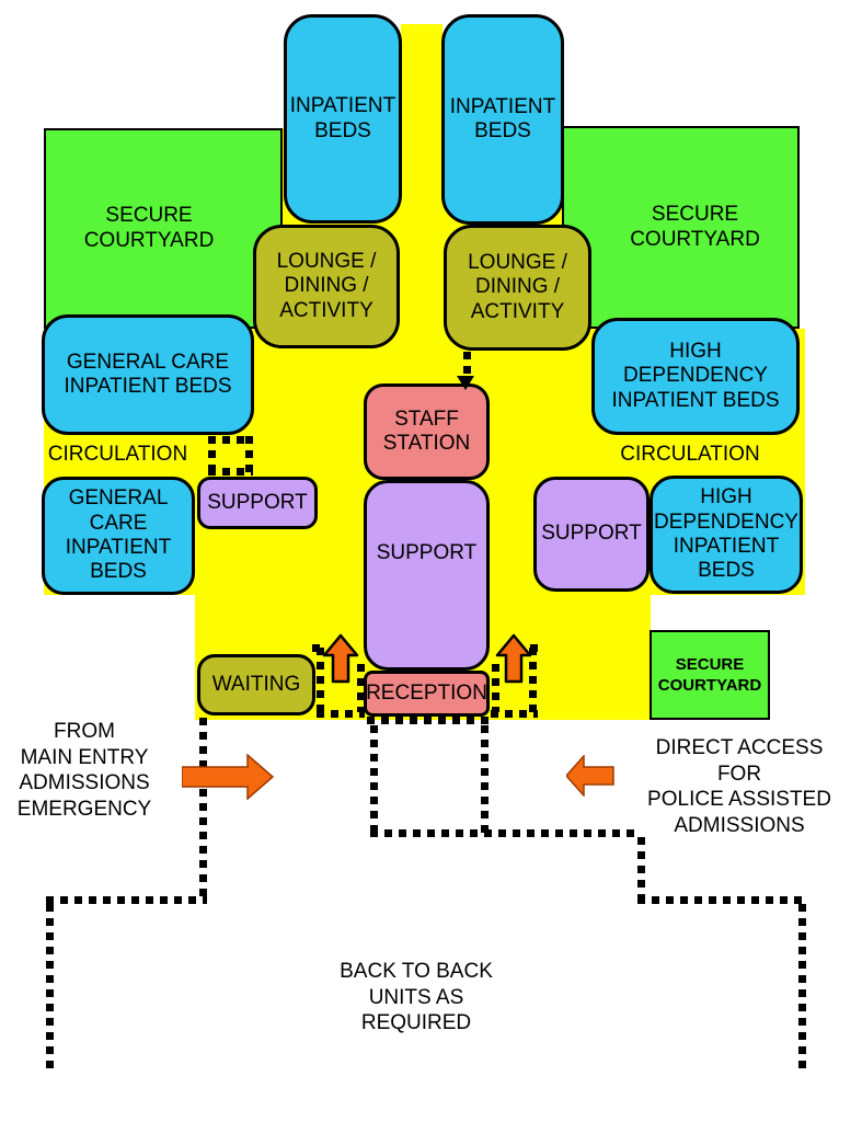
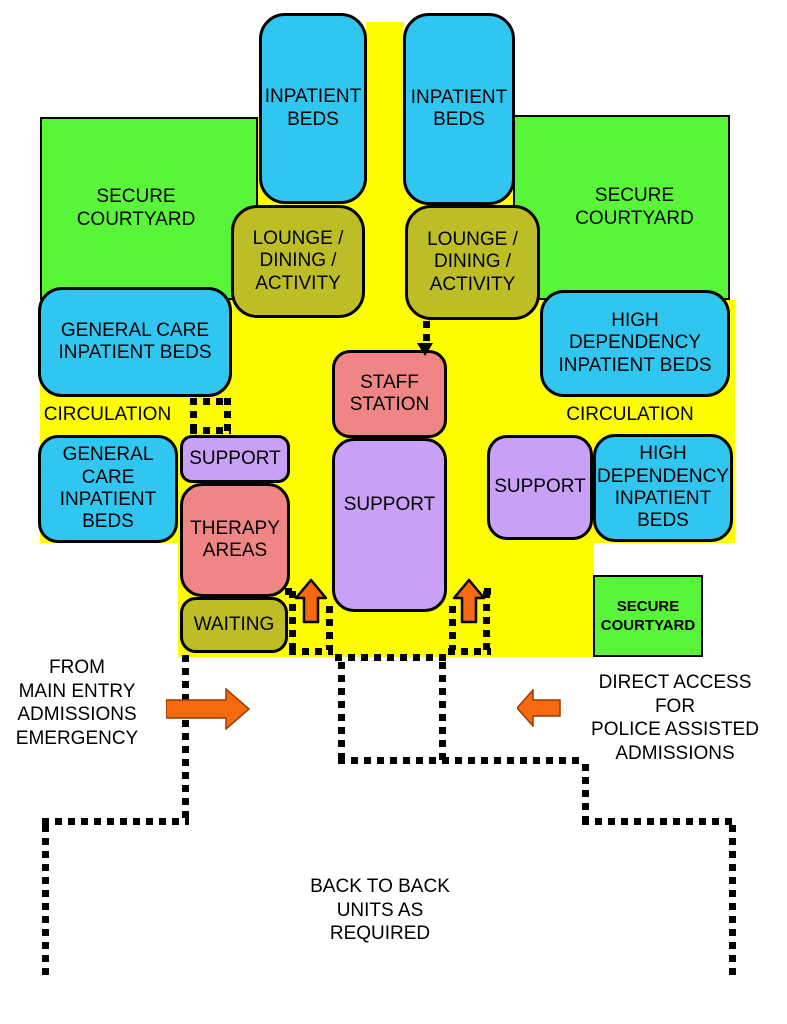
  SECURE
  COURTYARD
  SECURE
  COURTYARD
  SECURE
  COURTYARD
  CIRCULATION
  CIRCULATION
  INPATIENT
  BEDS
  INPATIENT
  BEDS
  LOUNGE /
  DINING /
  ACTIVITY
  LOUNGE /
  DINING /
  ACTIVITY
  GENERAL CARE
  INPATIENT BEDS
  HIGH
  DEPENDENCY
  INPATIENT BEDS
  STAFF
  STATION
  GENERAL
  CARE
  INPATIENT
  BEDS
  SUPPORT
+ THERAPY
+ AREAS
  WAITING
  SUPPORT
- RECEPTION
  SUPPORT
  HIGH
  DEPENDENCY
  INPATIENT
  BEDS
  FROM
  MAIN ENTRY
  ADMISSIONS
  EMERGENCY
  DIRECT ACCESS
  FOR
  POLICE ASSISTED
  ADMISSIONS
  BACK TO BACK
  UNITS AS
  REQUIRED
